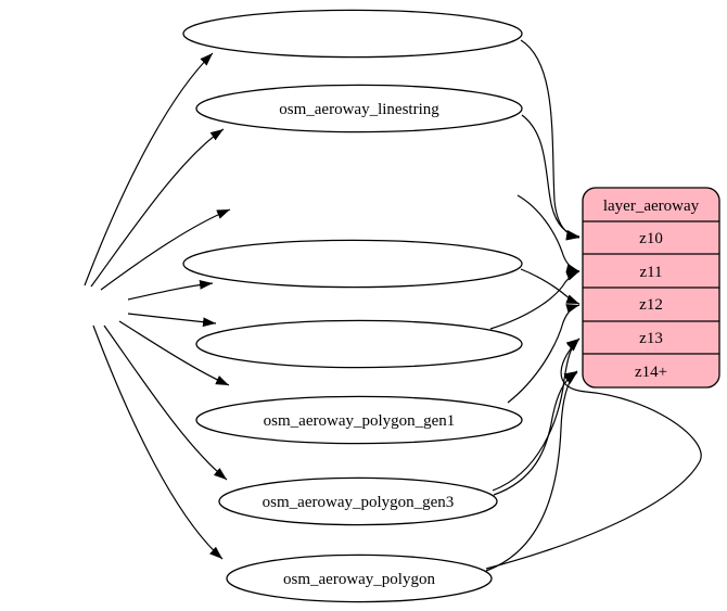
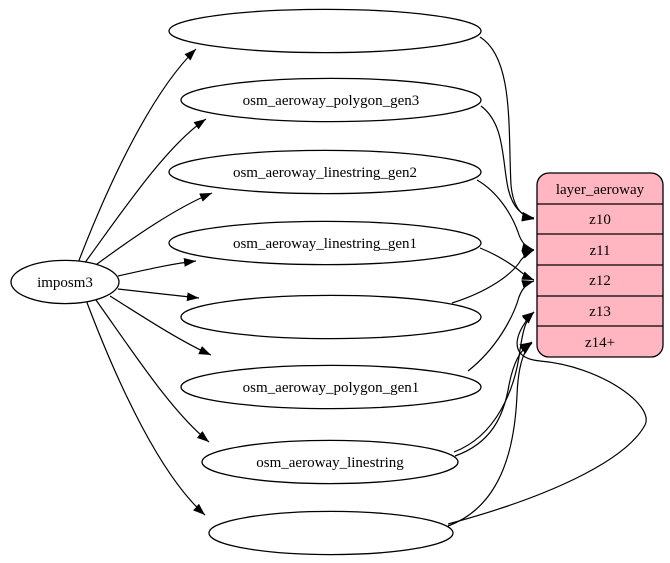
+ imposm3
- osm_aeroway_linestring
+ osm_aeroway_polygon_gen3
+ osm_aeroway_linestring_gen2
+ osm_aeroway_linestring_gen1
  osm_aeroway_polygon_gen1
- osm_aeroway_polygon_gen3
+ osm_aeroway_linestring
- osm_aeroway_polygon
  layer_aeroway
  z10
  z11
  z12
  z13
  z14+
